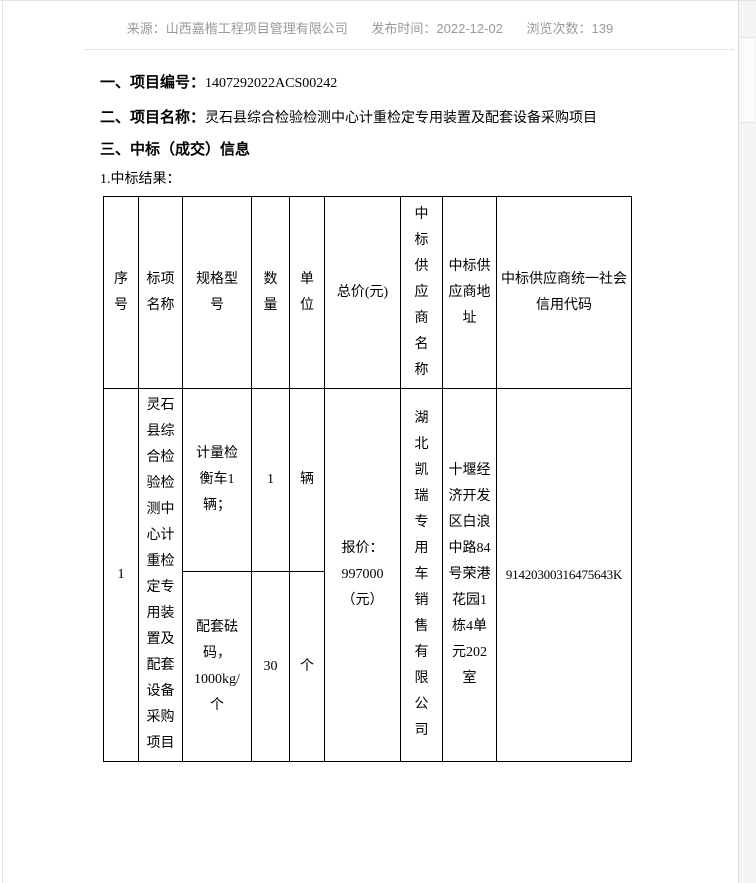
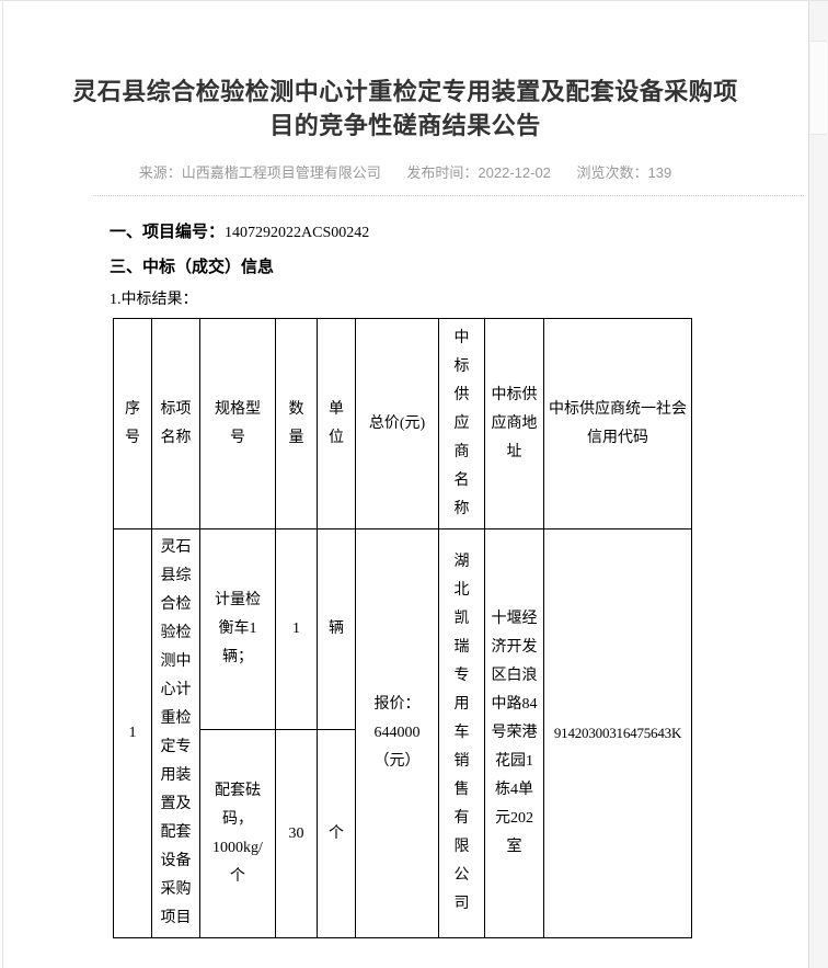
+ 灵石县综合检验检测中心计重检定专用装置及配套设备采购项
+ 目的竞争性磋商结果公告
  来源：山西嘉楷工程项目管理有限公司 发布时间：2022-12-02 浏览次数：139
  一、项目编号：1407292022ACS00242
- 二、项目名称：灵石县综合检验检测中心计重检定专用装置及配套设备采购项目
  三、中标（成交）信息
  1.中标结果：
  序 号	标项 名称	规格型 号	数 量	单 位	总价(元)	中 标 供 应 商 名 称	中标供 应商地 址	中标供应商统一社会 信用代码
- 1	灵石 县综 合检 验检 测中 心计 重检 定专 用装 置及 配套 设备 采购 项目	计量检 衡车1 辆；	1	辆	报价： 997000 （元）	湖 北 凯 瑞 专 用 车 销 售 有 限 公 司	十堰经 济开发 区白浪 中路84 号荣港 花园1 栋4单 元202 室	91420300316475643K
+ 1	灵石 县综 合检 验检 测中 心计 重检 定专 用装 置及 配套 设备 采购 项目	计量检 衡车1 辆；	1	辆	报价： 644000 （元）	湖 北 凯 瑞 专 用 车 销 售 有 限 公 司	十堰经 济开发 区白浪 中路84 号荣港 花园1 栋4单 元202 室	91420300316475643K
  配套砝 码， 1000kg/ 个	30	个
